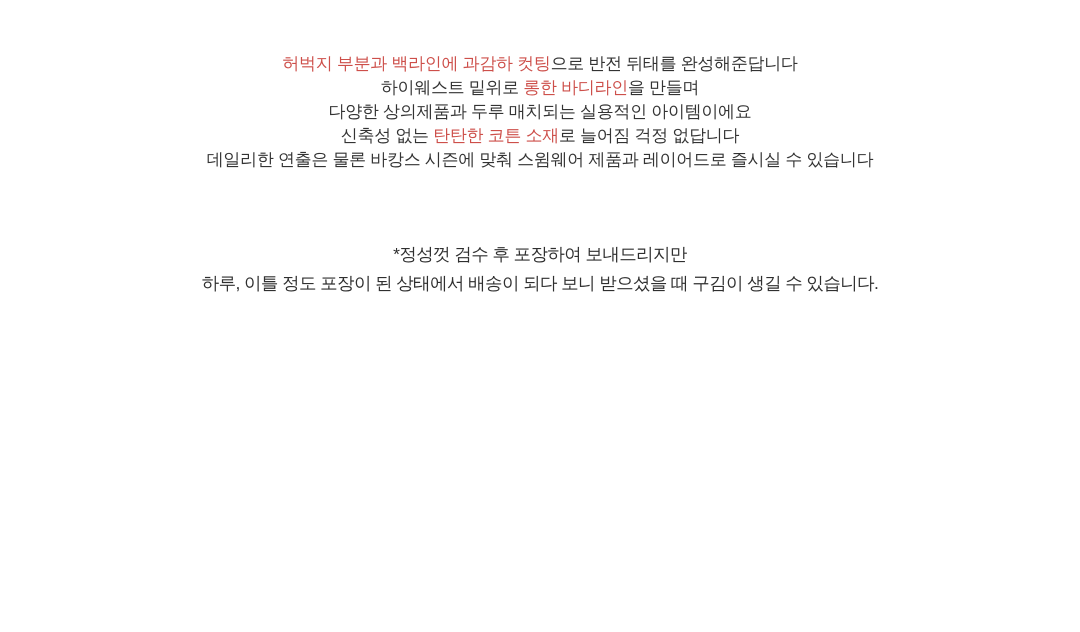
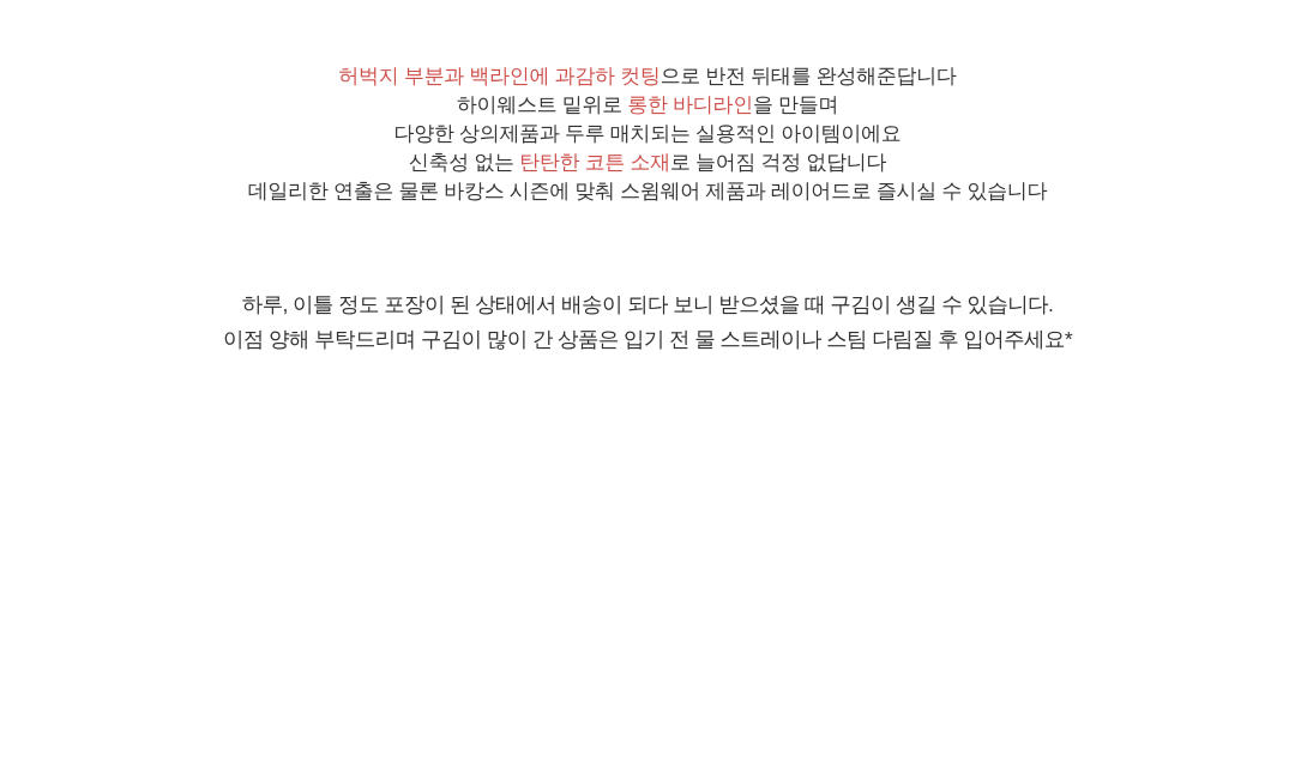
  허벅지 부분과 백라인에 과감하 컷팅으로 반전 뒤태를 완성해준답니다
  하이웨스트 밑위로 롱한 바디라인을 만들며
  다양한 상의제품과 두루 매치되는 실용적인 아이템이에요
  신축성 없는 탄탄한 코튼 소재로 늘어짐 걱정 없답니다
  데일리한 연출은 물론 바캉스 시즌에 맞춰 스윔웨어 제품과 레이어드로 즐시실 수 있습니다
- *정성껏 검수 후 포장하여 보내드리지만
  하루, 이틀 정도 포장이 된 상태에서 배송이 되다 보니 받으셨을 때 구김이 생길 수 있습니다.
+ 이점 양해 부탁드리며 구김이 많이 간 상품은 입기 전 물 스트레이나 스팀 다림질 후 입어주세요*
